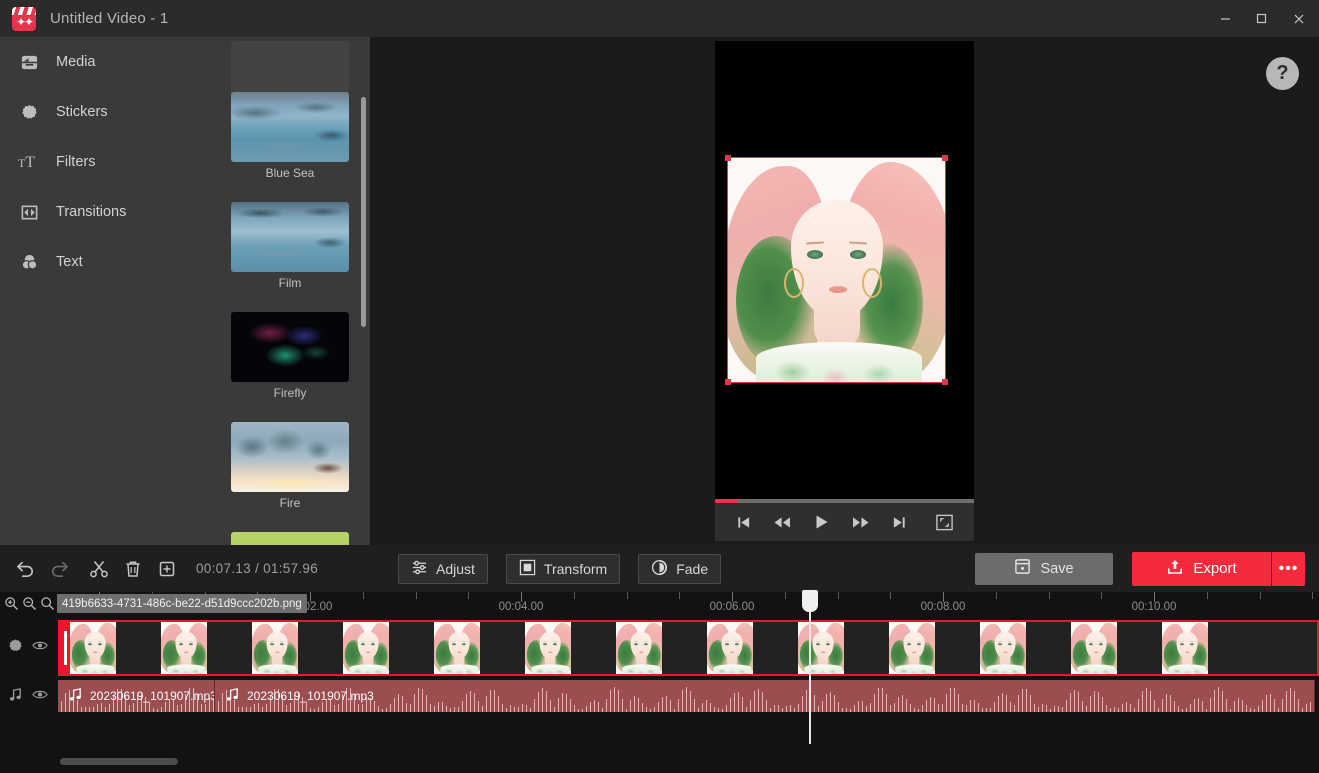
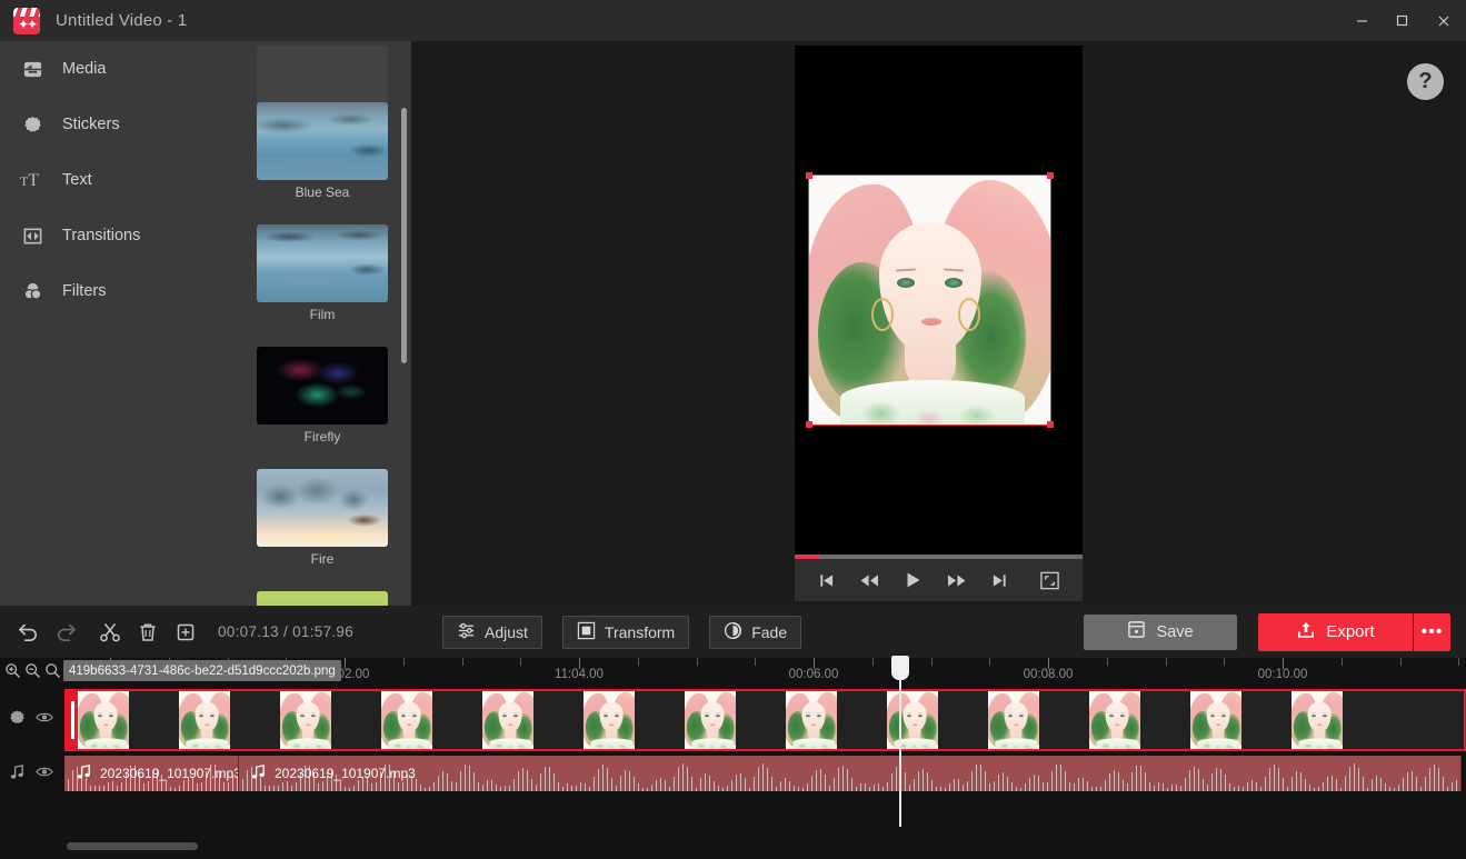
  ✦✦
  Untitled Video - 1
  Media
  Stickers
  T
  T
- Filters
+ Text
  Transitions
- Text
+ Filters
  Blue Sea
  Film
  Firefly
  Fire
  ?
  00:07.13 / 01:57.96
  Adjust
  Transform
  Fade
  Save
  Export
  •••
- 00:04.00
+ 11:04.00
  00:06.00
  00:08.00
  00:10.00
  419b6633-4731-486c-be22-d51d9ccc202b.png
  20230619_101907.mp3
  20230619_101907.mp3
